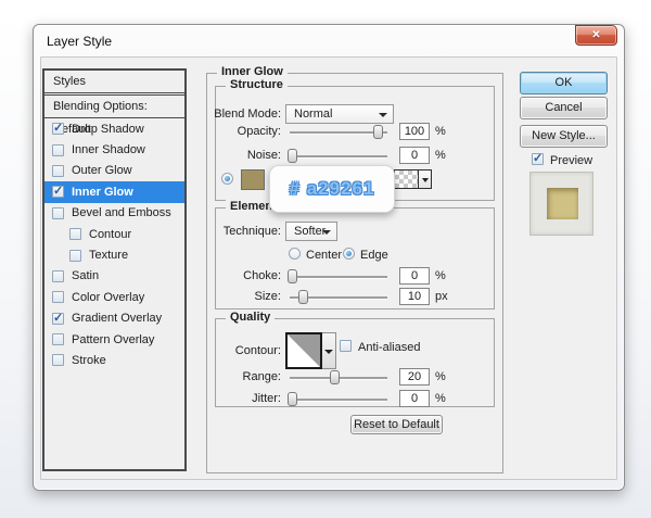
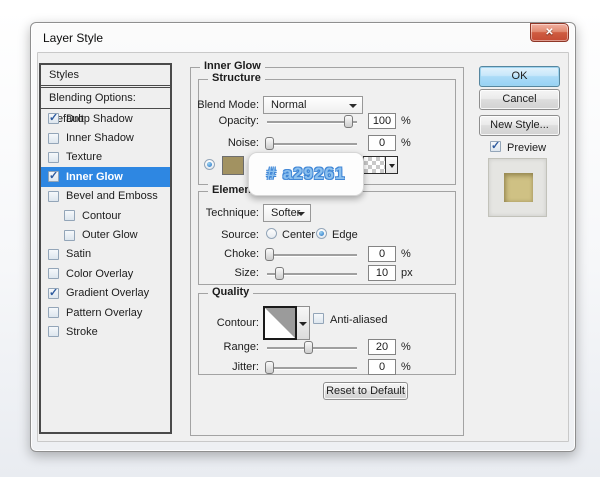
  Layer Style
  ✕
  Styles
  Blending Options: efault
  Drop Shadow
  Inner Shadow
- Outer Glow
+ Texture
  Inner Glow
  Bevel and Emboss
  Contour
- Texture
+ Outer Glow
  Satin
  Color Overlay
  Gradient Overlay
  Pattern Overlay
  Stroke
  Inner Glow
  Structure
  Blend Mode:
  Normal
  Opacity:
  100
  %
  Noise:
  0
  %
  # a29261
  Technique:
  Softer
+ Source:
  Center
  Edge
  Choke:
  0
  %
  Size:
  10
  px
  Quality
  Contour:
  Anti-aliased
  Range:
  20
  %
  Jitter:
  0
  %
  Reset to Default
  OK
  Cancel
  New Style...
  Preview
